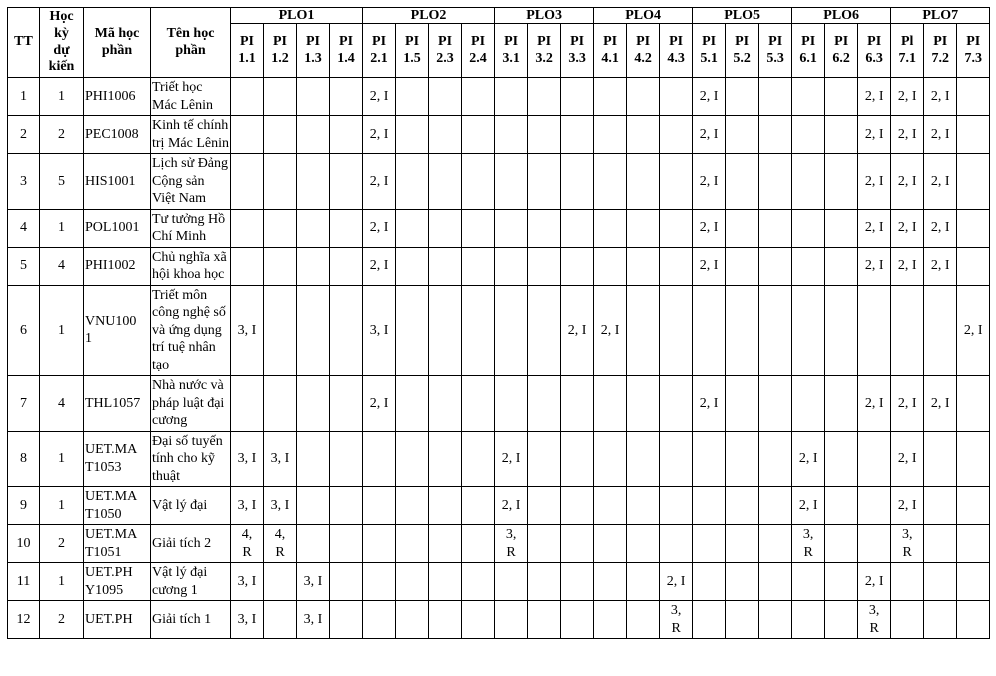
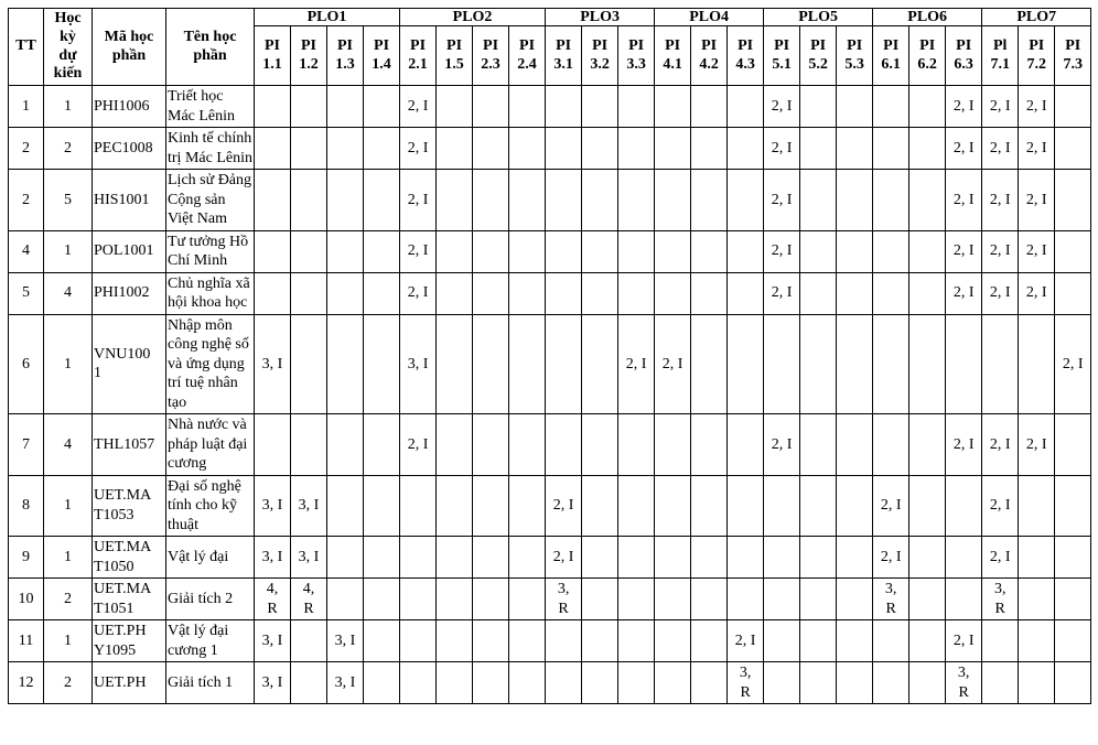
  TT	Học kỳ dự kiến	Mã học phần	Tên học phần	PLO1	PLO2	PLO3	PLO4	PLO5	PLO6	PLO7
  PI 1.1	PI 1.2	PI 1.3	PI 1.4	PI 2.1	PI 1.5	PI 2.3	PI 2.4	PI 3.1	PI 3.2	PI 3.3	PI 4.1	PI 4.2	PI 4.3	PI 5.1	PI 5.2	PI 5.3	PI 6.1	PI 6.2	PI 6.3	Pl 7.1	PI 7.2	PI 7.3
  1	1	PHI1006	Triết học Mác Lênin					2, I										2, I					2, I	2, I	2, I
  2	2	PEC1008	Kinh tế chính trị Mác Lênin					2, I										2, I					2, I	2, I	2, I
- 3	5	HIS1001	Lịch sử Đảng Cộng sản Việt Nam					2, I										2, I					2, I	2, I	2, I
+ 2	5	HIS1001	Lịch sử Đảng Cộng sản Việt Nam					2, I										2, I					2, I	2, I	2, I
  4	1	POL1001	Tư tưởng Hồ Chí Minh					2, I										2, I					2, I	2, I	2, I
  5	4	PHI1002	Chủ nghĩa xã hội khoa học					2, I										2, I					2, I	2, I	2, I
- 6	1	VNU100 1	Triết môn công nghệ số và ứng dụng trí tuệ nhân tạo	3, I				3, I						2, I	2, I											2, I
+ 6	1	VNU100 1	Nhập môn công nghệ số và ứng dụng trí tuệ nhân tạo	3, I				3, I						2, I	2, I											2, I
  7	4	THL1057	Nhà nước và pháp luật đại cương					2, I										2, I					2, I	2, I	2, I
- 8	1	UET.MA T1053	Đại số tuyến tính cho kỹ thuật	3, I	3, I							2, I									2, I			2, I
+ 8	1	UET.MA T1053	Đại số nghệ tính cho kỹ thuật	3, I	3, I							2, I									2, I			2, I
  9	1	UET.MA T1050	Vật lý đại	3, I	3, I							2, I									2, I			2, I
  10	2	UET.MA T1051	Giải tích 2	4, R	4, R							3, R									3, R			3, R
  11	1	UET.PH Y1095	Vật lý đại cương 1	3, I		3, I											2, I						2, I
  12	2	UET.PH	Giải tích 1	3, I		3, I											3, R						3, R
